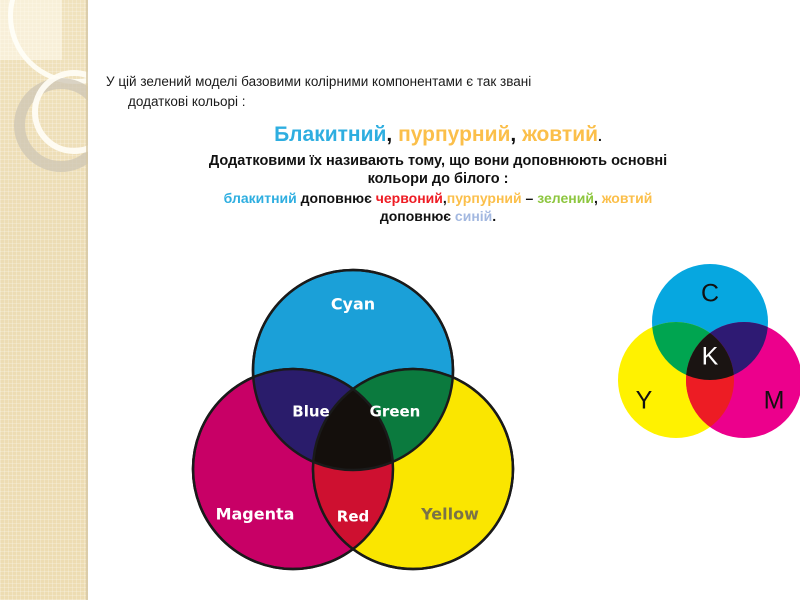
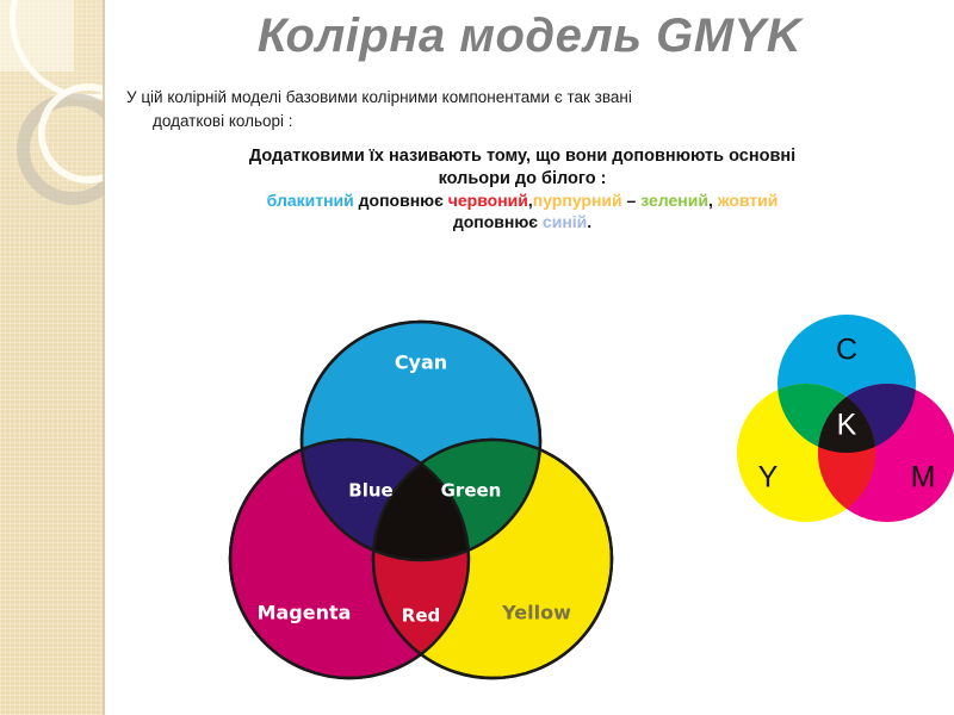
+ Колірна модель GMYK
- У цій зелений моделі базовими колірними компонентами є так звані
+ У цій колірній моделі базовими колірними компонентами є так звані
  додаткові кольорі :
- Блакитний, пурпурний, жовтий.
  Додатковими їх називають тому, що вони доповнюють основні
  кольори до білого :
  блакитний доповнює червоний,пурпурний – зелений, жовтий
  доповнює синій.
  Cyan
  Magenta
  Yellow
  Blue
  Green
  Red
  C
  Y
  M
  K
